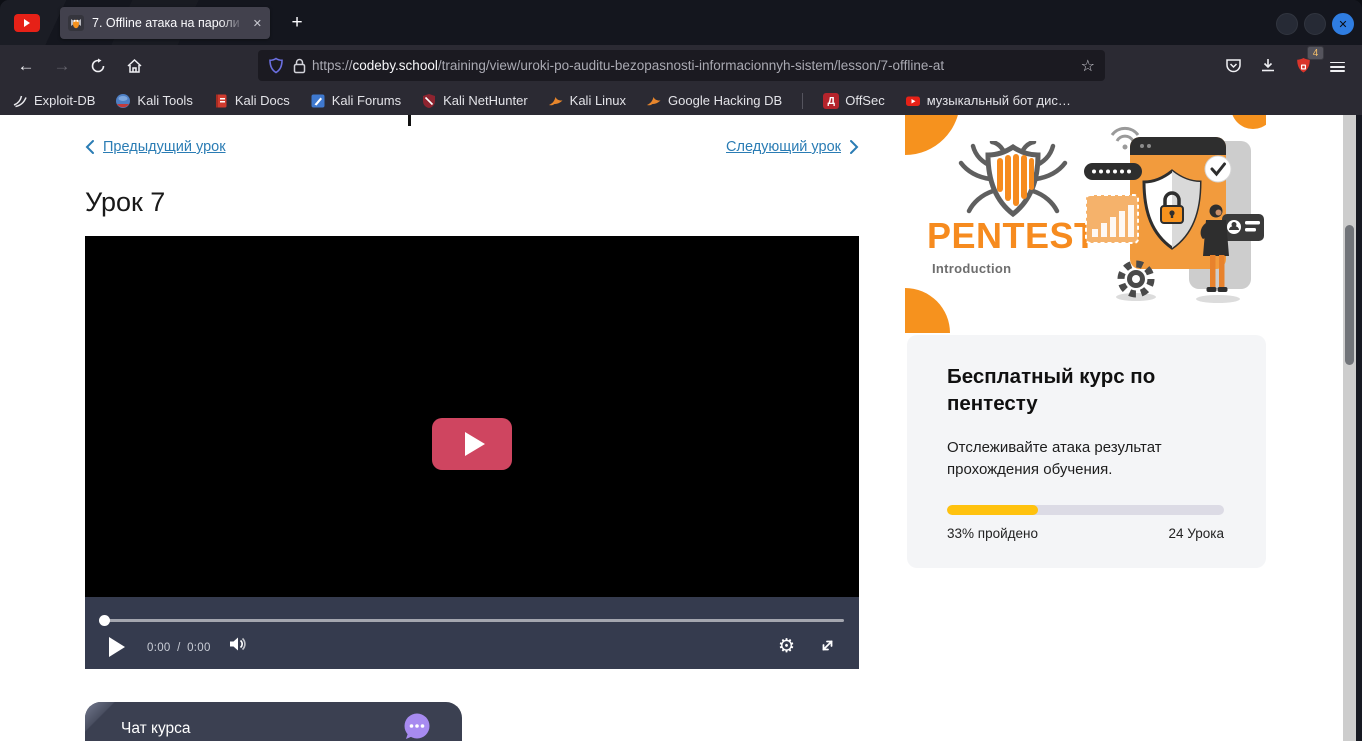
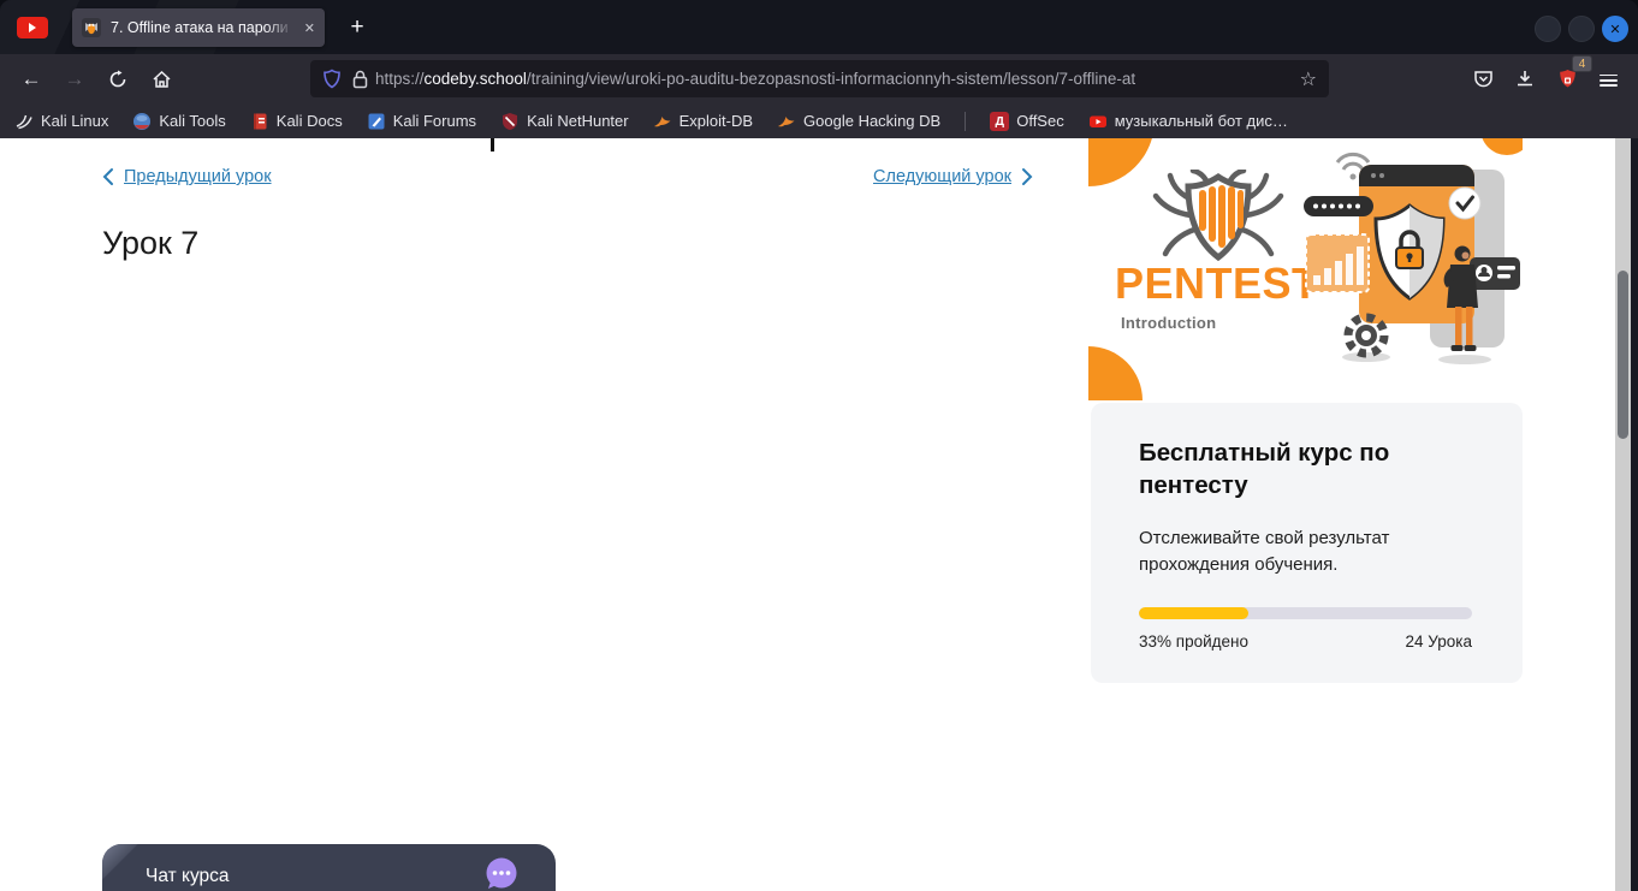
  7. Offline атака на пароли
  ✕
  +
  ✕
  ←
  →
  https://codeby.school/training/view/uroki-po-auditu-bezopasnosti-informacionnyh-sistem/lesson/7-offline-at
  ☆
  4
- Exploit-DB
+ Kali Linux
  Kali Tools
  Kali Docs
  Kali Forums
  Kali NetHunter
- Kali Linux
+ Exploit-DB
  Google Hacking DB
  Д
  OffSec
  музыкальный бот дис…
  Предыдущий урок
  Следующий урок
  Урок 7
- 0:00 / 0:00
- ⚙
  Чат курса
  PENTES
  Introduction
  Бесплатный курс по пентесту
- Отслеживайте атака результат прохождения обучения.
+ Отслеживайте свой результат прохождения обучения.
  33% пройдено
  24 Урока
